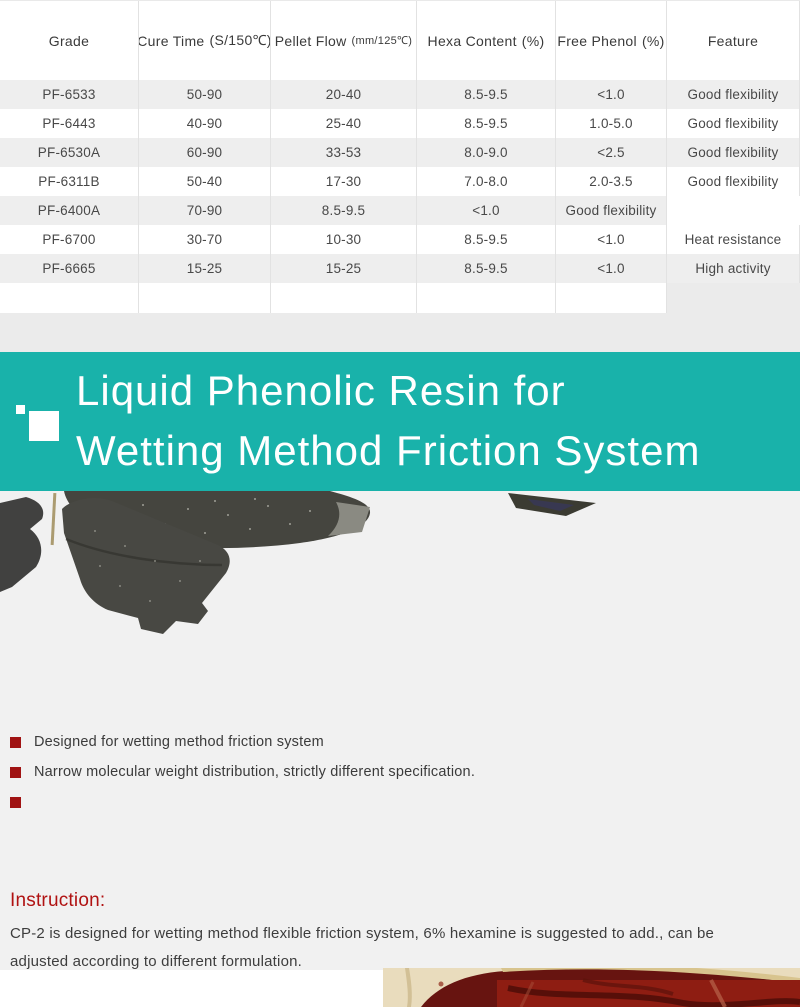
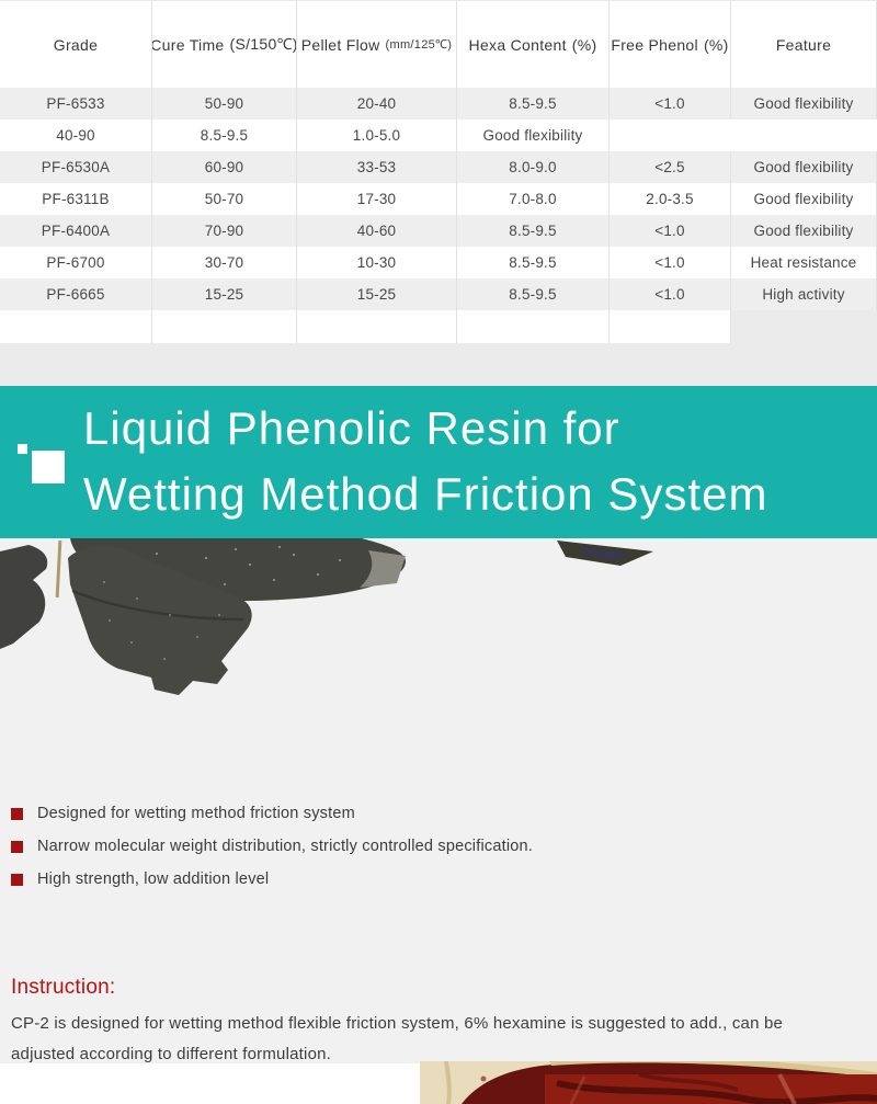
  Grade
  Cure Time
  (S/150℃)
  Pellet Flow
  (mm/125℃)
  Hexa Content
  (%)
  Free Phenol
  (%)
  Feature
  PF-6533
  50-90
  20-40
  8.5-9.5
  <1.0
  Good flexibility
- PF-6443
  40-90
- 25-40
  8.5-9.5
  1.0-5.0
  Good flexibility
  PF-6530A
  60-90
  33-53
  8.0-9.0
  <2.5
  Good flexibility
  PF-6311B
- 50-40
+ 50-70
  17-30
  7.0-8.0
  2.0-3.5
  Good flexibility
  PF-6400A
  70-90
+ 40-60
  8.5-9.5
  <1.0
  Good flexibility
  PF-6700
  30-70
  10-30
  8.5-9.5
  <1.0
  Heat resistance
  PF-6665
  15-25
  15-25
  8.5-9.5
  <1.0
  High activity
  Liquid Phenolic Resin for
  Wetting Method Friction System
  Designed for wetting method friction system
- Narrow molecular weight distribution, strictly different specification.
+ Narrow molecular weight distribution, strictly controlled specification.
+ High strength, low addition level
  Instruction:
  CP-2 is designed for wetting method flexible friction system, 6% hexamine is suggested to add., can be adjusted according to different formulation.
